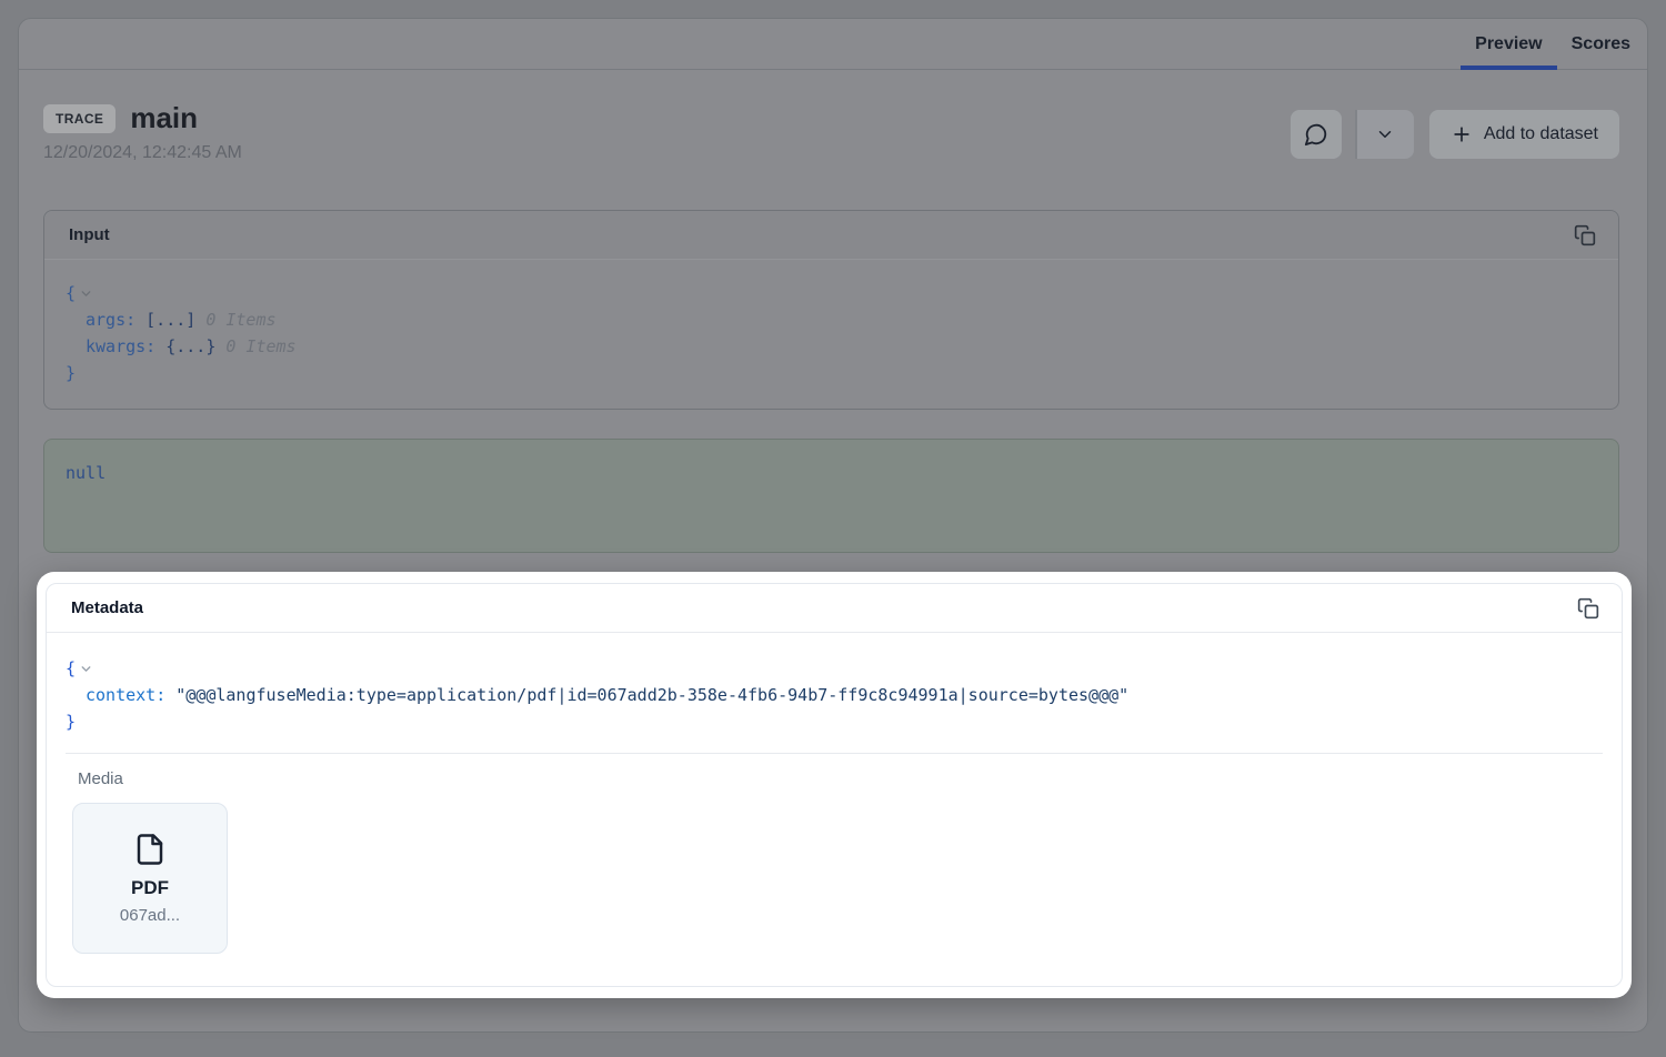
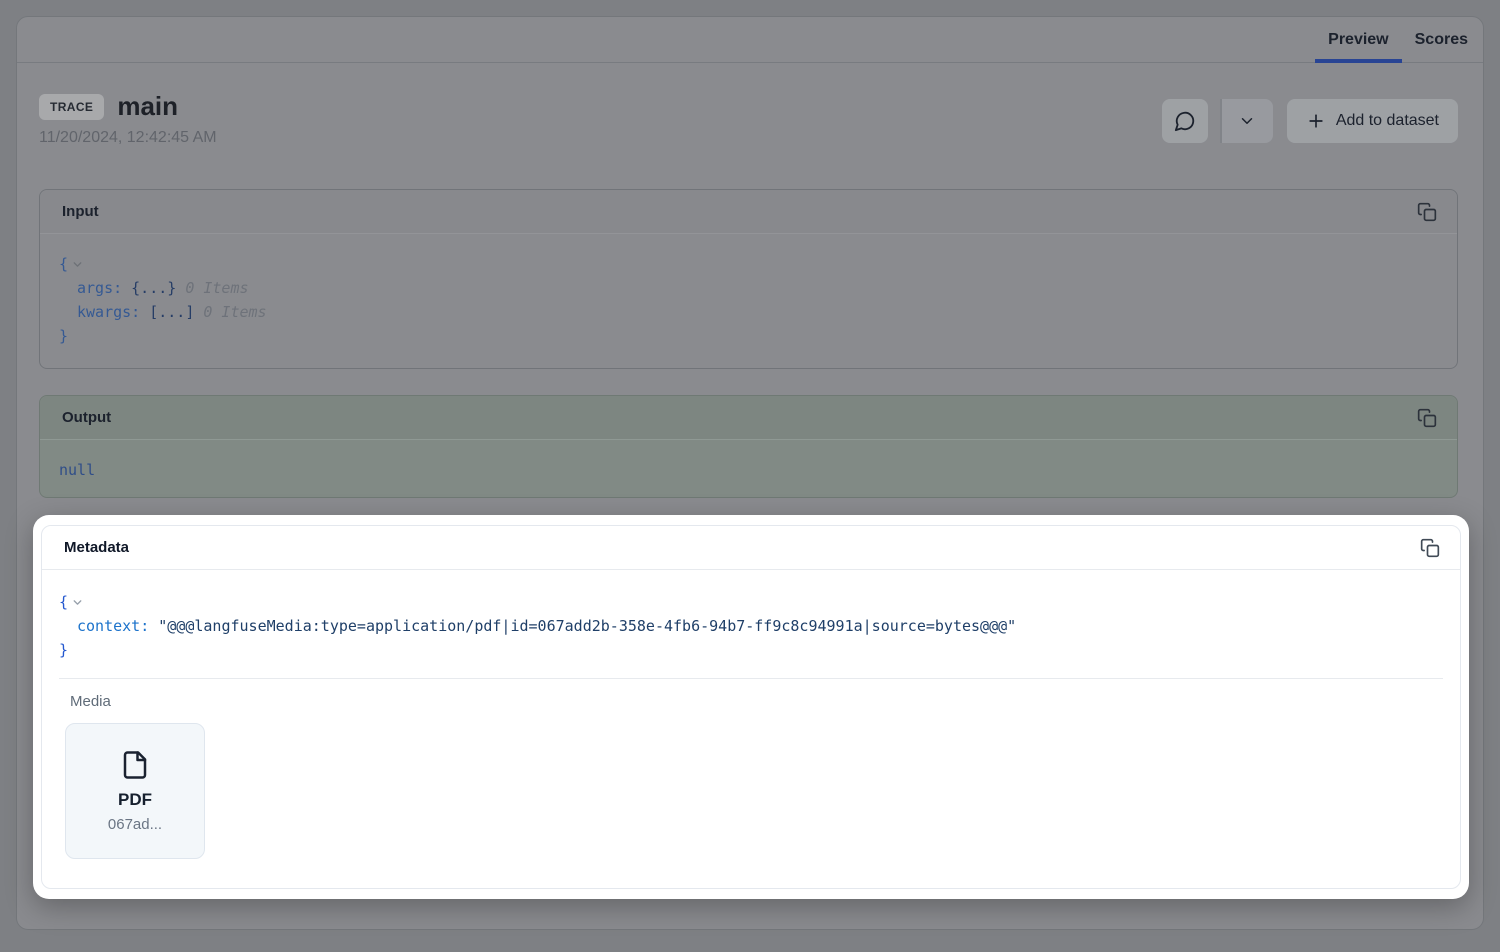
  Preview
  Scores
  TRACE
  main
- 12/20/2024, 12:42:45 AM
+ 11/20/2024, 12:42:45 AM
  Add to dataset
  Input
  {
  args:
- [...]
+ {...}
  0 Items
  kwargs:
- {...}
+ [...]
  0 Items
  }
+ Output
  null
  Metadata
  {
  context:
  "@@@langfuseMedia:type=application/pdf|id=067add2b-358e-4fb6-94b7-ff9c8c94991a|source=bytes@@@"
  }
  Media
  PDF
  067ad...
